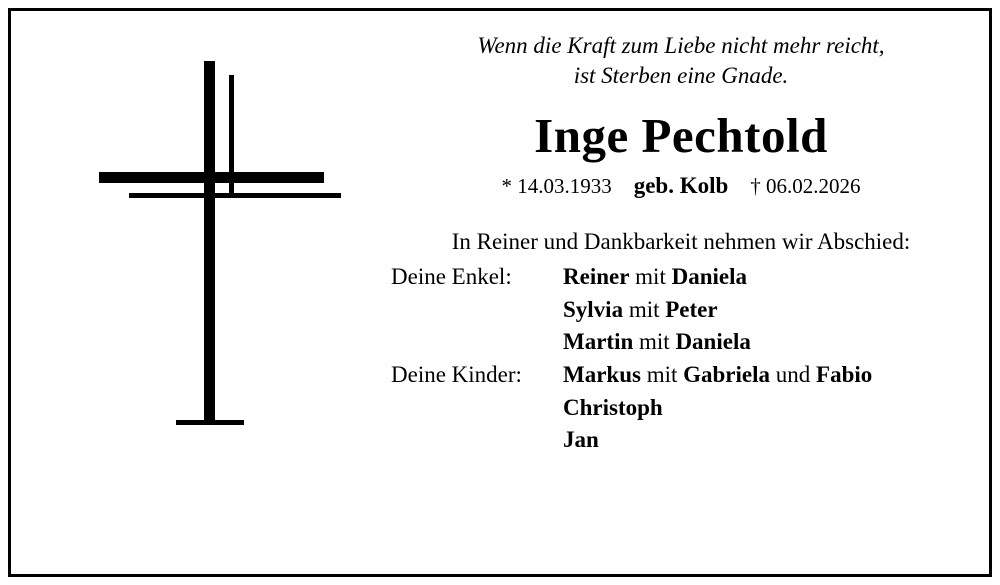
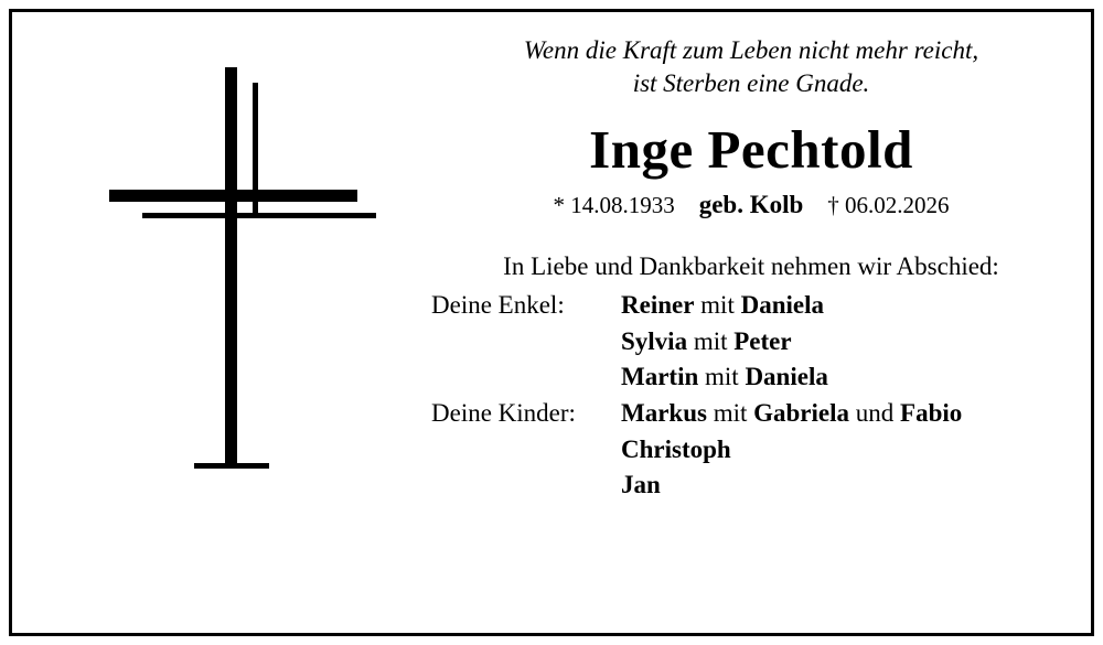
- Wenn die Kraft zum Liebe nicht mehr reicht,
+ Wenn die Kraft zum Leben nicht mehr reicht,
  ist Sterben eine Gnade.
  Inge Pechtold
- * 14.03.1933
+ * 14.08.1933
  geb. Kolb
  † 06.02.2026
- In Reiner und Dankbarkeit nehmen wir Abschied:
+ In Liebe und Dankbarkeit nehmen wir Abschied:
  Deine Enkel:
  Reiner mit Daniela
  Sylvia mit Peter
  Martin mit Daniela
  Deine Kinder:
  Markus mit Gabriela und Fabio
  Christoph
  Jan
